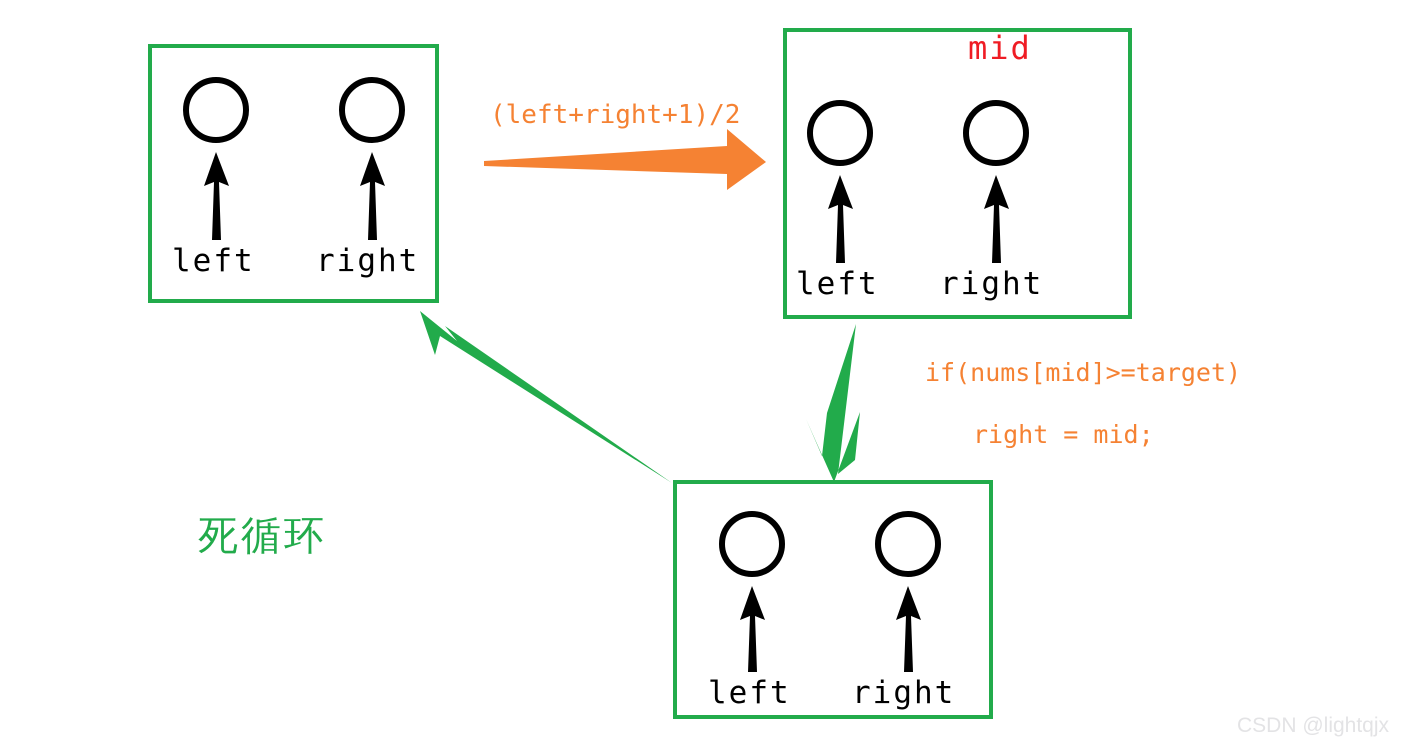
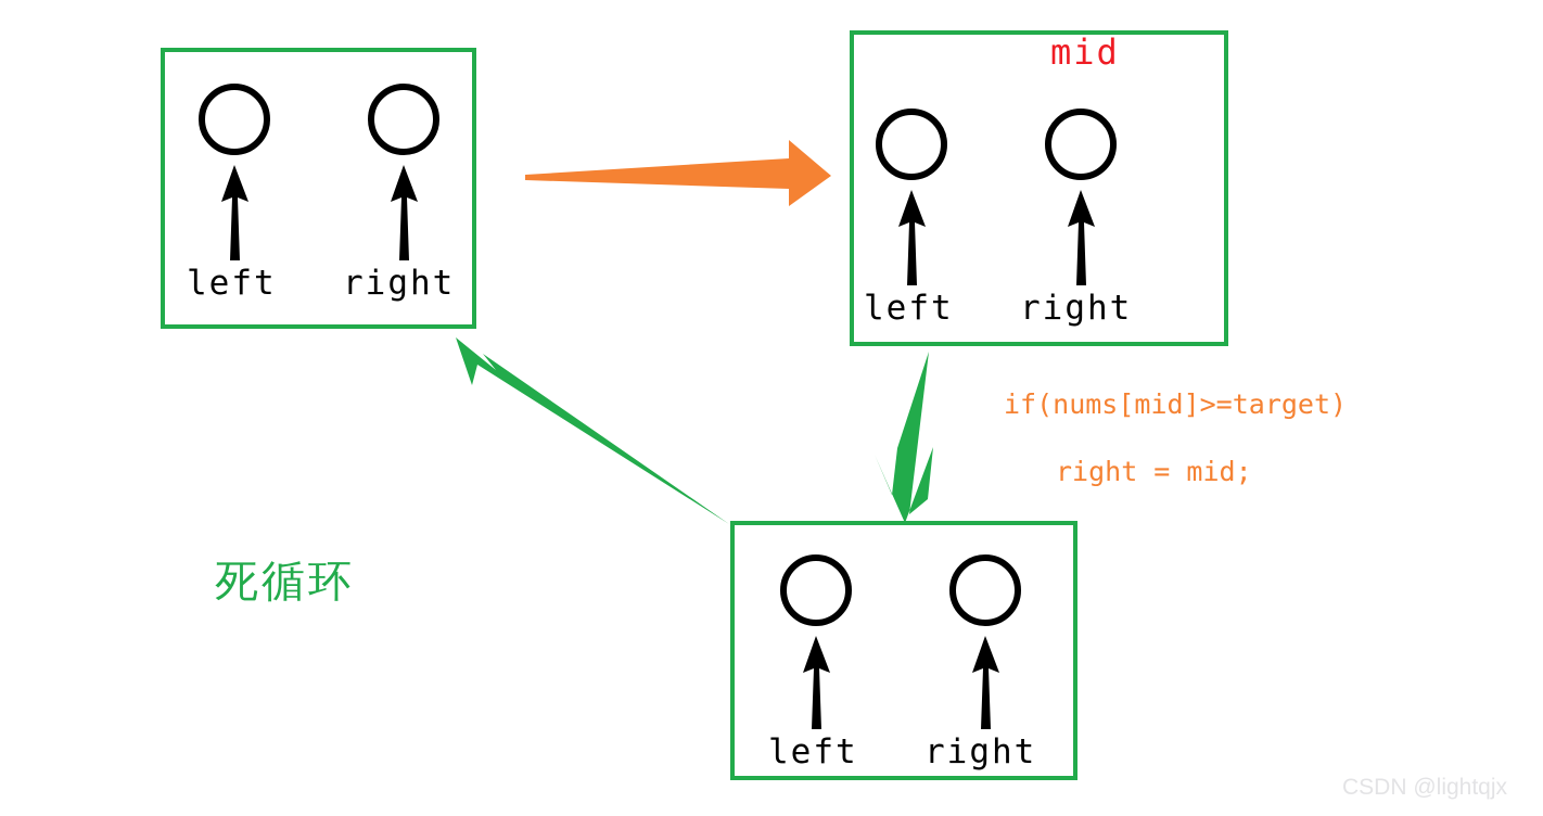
  left
  right
  mid
  left
  right
  left
  right
- (left+right+1)/2
  if(nums[mid]>=target)
  right = mid;
  死循环
  CSDN @lightqjx
